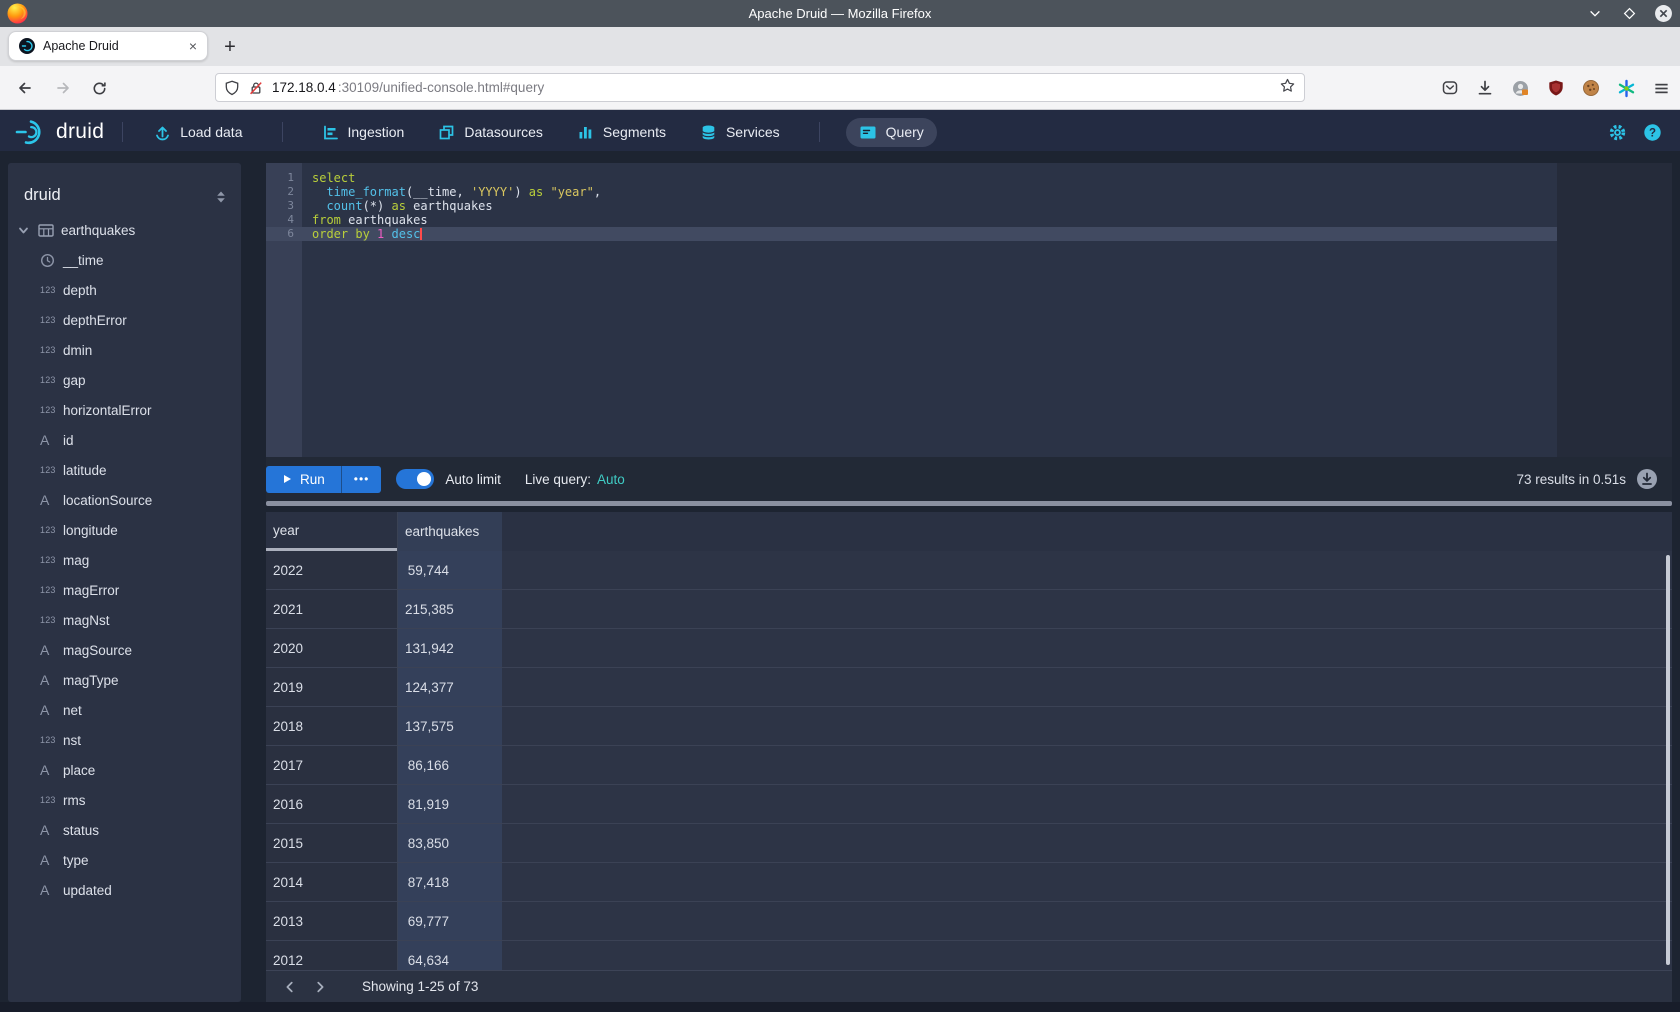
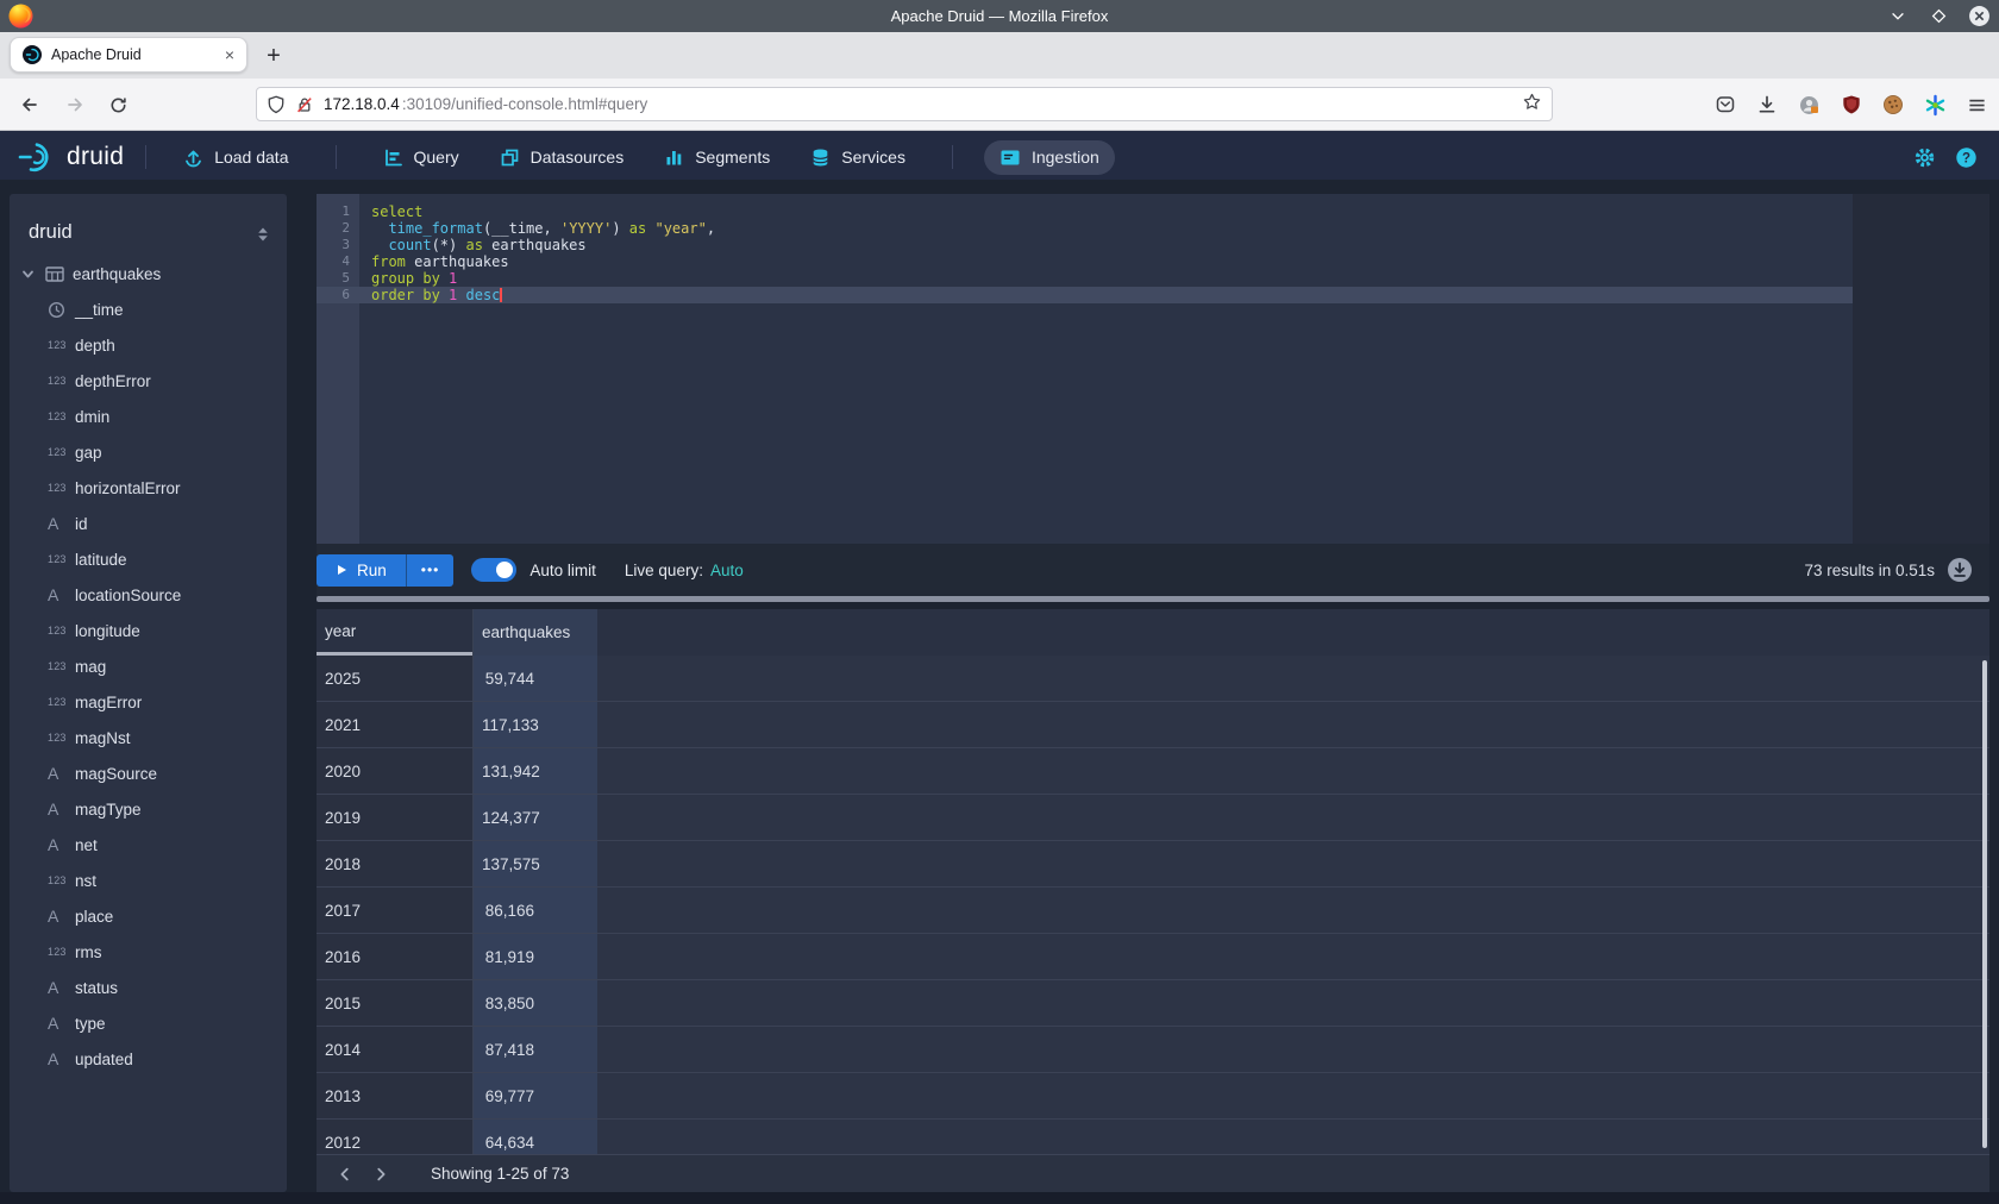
  Apache Druid — Mozilla Firefox
  Apache Druid
  ×
  +
  172.18.0.4
  :30109/unified-console.html#query
  druid
  Load data
- Ingestion
+ Query
  Datasources
  Segments
  Services
- Query
+ Ingestion
  ?
  druid
  earthquakes
  __time
  123
  depth
  123
  depthError
  123
  dmin
  123
  gap
  123
  horizontalError
  A
  id
  123
  latitude
  A
  locationSource
  123
  longitude
  123
  mag
  123
  magError
  123
  magNst
  A
  magSource
  A
  magType
  A
  net
  123
  nst
  A
  place
  123
  rms
  A
  status
  A
  type
  A
  updated
  1
  select
  2
  time_format(__time, 'YYYY') as "year",
  3
  count(*) as earthquakes
  4
  from earthquakes
+ 5
+ group by 1
  6
  order by 1 desc
  Run
  •••
  Auto limit
  Live query:
  Auto
  73 results in 0.51s
  year
  earthquakes
- 2022
+ 2025
  59,744
  2021
- 215,385
+ 117,133
  2020
  131,942
  2019
  124,377
  2018
  137,575
  2017
  86,166
  2016
  81,919
  2015
  83,850
  2014
  87,418
  2013
  69,777
  2012
  64,634
  Showing 1-25 of 73
